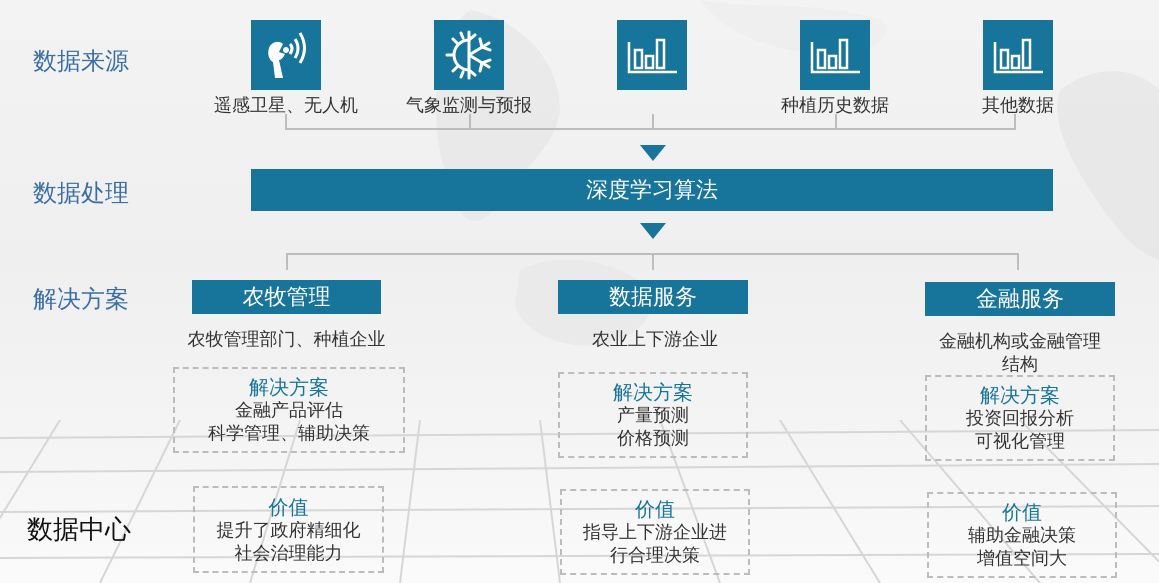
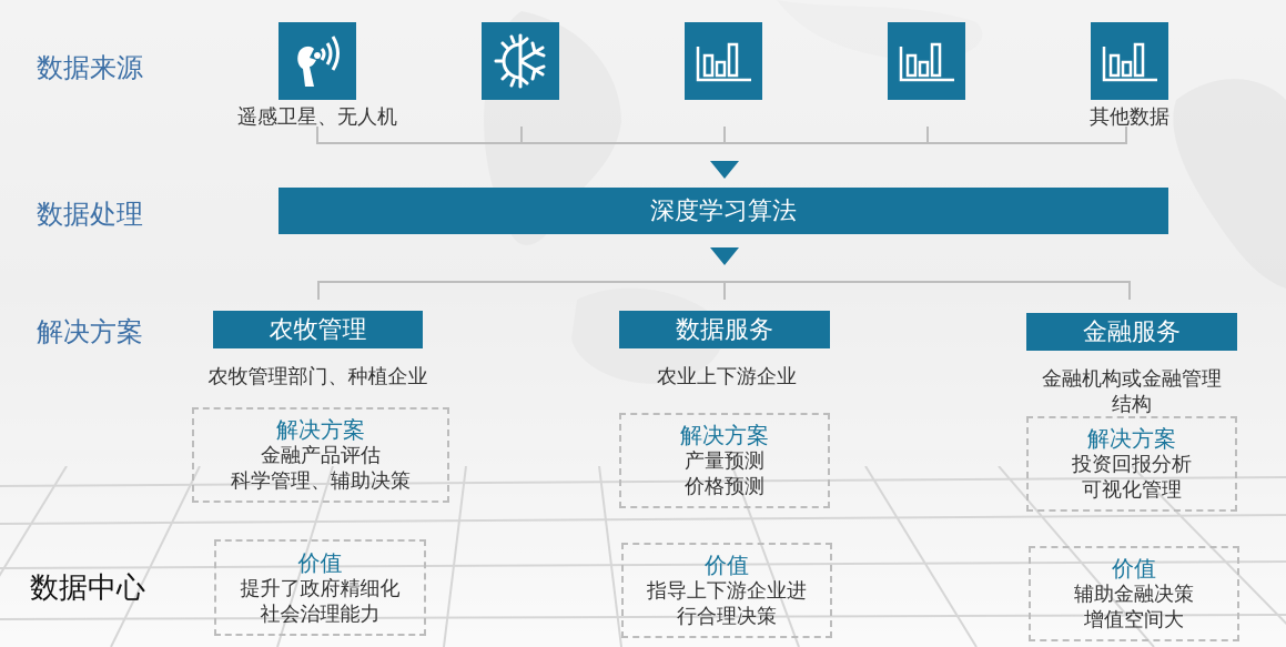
  数据来源
  数据处理
  解决方案
  数据中心
  遥感卫星、无人机
- 气象监测与预报
- 种植历史数据
  其他数据
  深度学习算法
  农牧管理
  农牧管理部门、种植企业
  解决方案
  金融产品评估
  科学管理、辅助决策
  价值
  提升了政府精细化
  社会治理能力
  数据服务
  农业上下游企业
  解决方案
  产量预测
  价格预测
  价值
  指导上下游企业进
  行合理决策
  金融服务
  金融机构或金融管理结构
  解决方案
  投资回报分析
  可视化管理
  价值
  辅助金融决策
  增值空间大
